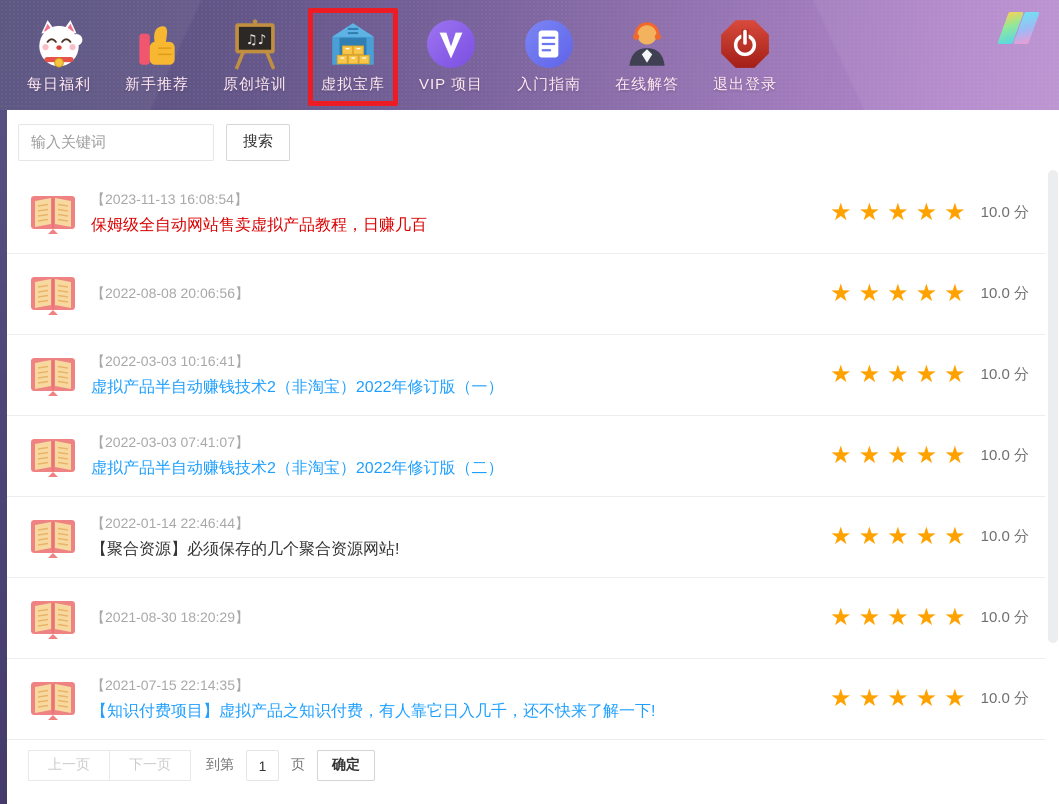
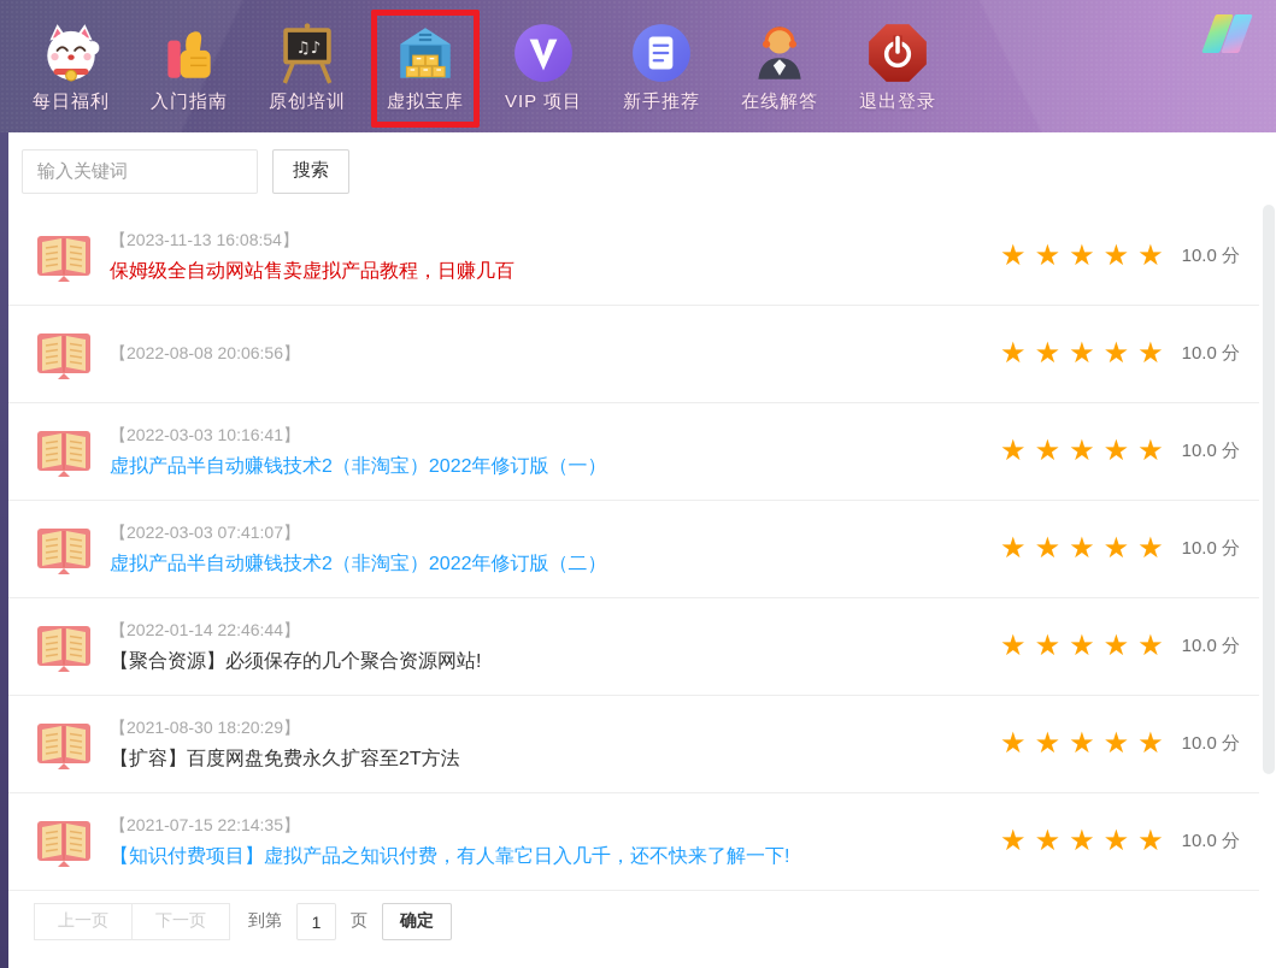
  每日福利
- 新手推荐
+ 入门指南
  ♫♪
  原创培训
  虚拟宝库
  VIP 项目
- 入门指南
+ 新手推荐
  在线解答
  退出登录
  输入关键词
  搜索
  【2023-11-13 16:08:54】
  保姆级全自动网站售卖虚拟产品教程，日赚几百
  ★★★★★
  10.0 分
  【2022-08-08 20:06:56】
  ★★★★★
  10.0 分
  【2022-03-03 10:16:41】
  虚拟产品半自动赚钱技术2（非淘宝）2022年修订版（一）
  ★★★★★
  10.0 分
  【2022-03-03 07:41:07】
  虚拟产品半自动赚钱技术2（非淘宝）2022年修订版（二）
  ★★★★★
  10.0 分
  【2022-01-14 22:46:44】
  【聚合资源】必须保存的几个聚合资源网站!
  ★★★★★
  10.0 分
  【2021-08-30 18:20:29】
+ 【扩容】百度网盘免费永久扩容至2T方法
  ★★★★★
  10.0 分
  【2021-07-15 22:14:35】
  【知识付费项目】虚拟产品之知识付费，有人靠它日入几千，还不快来了解一下!
  ★★★★★
  10.0 分
  上一页
  下一页
  到第
  1
  页
  确定
